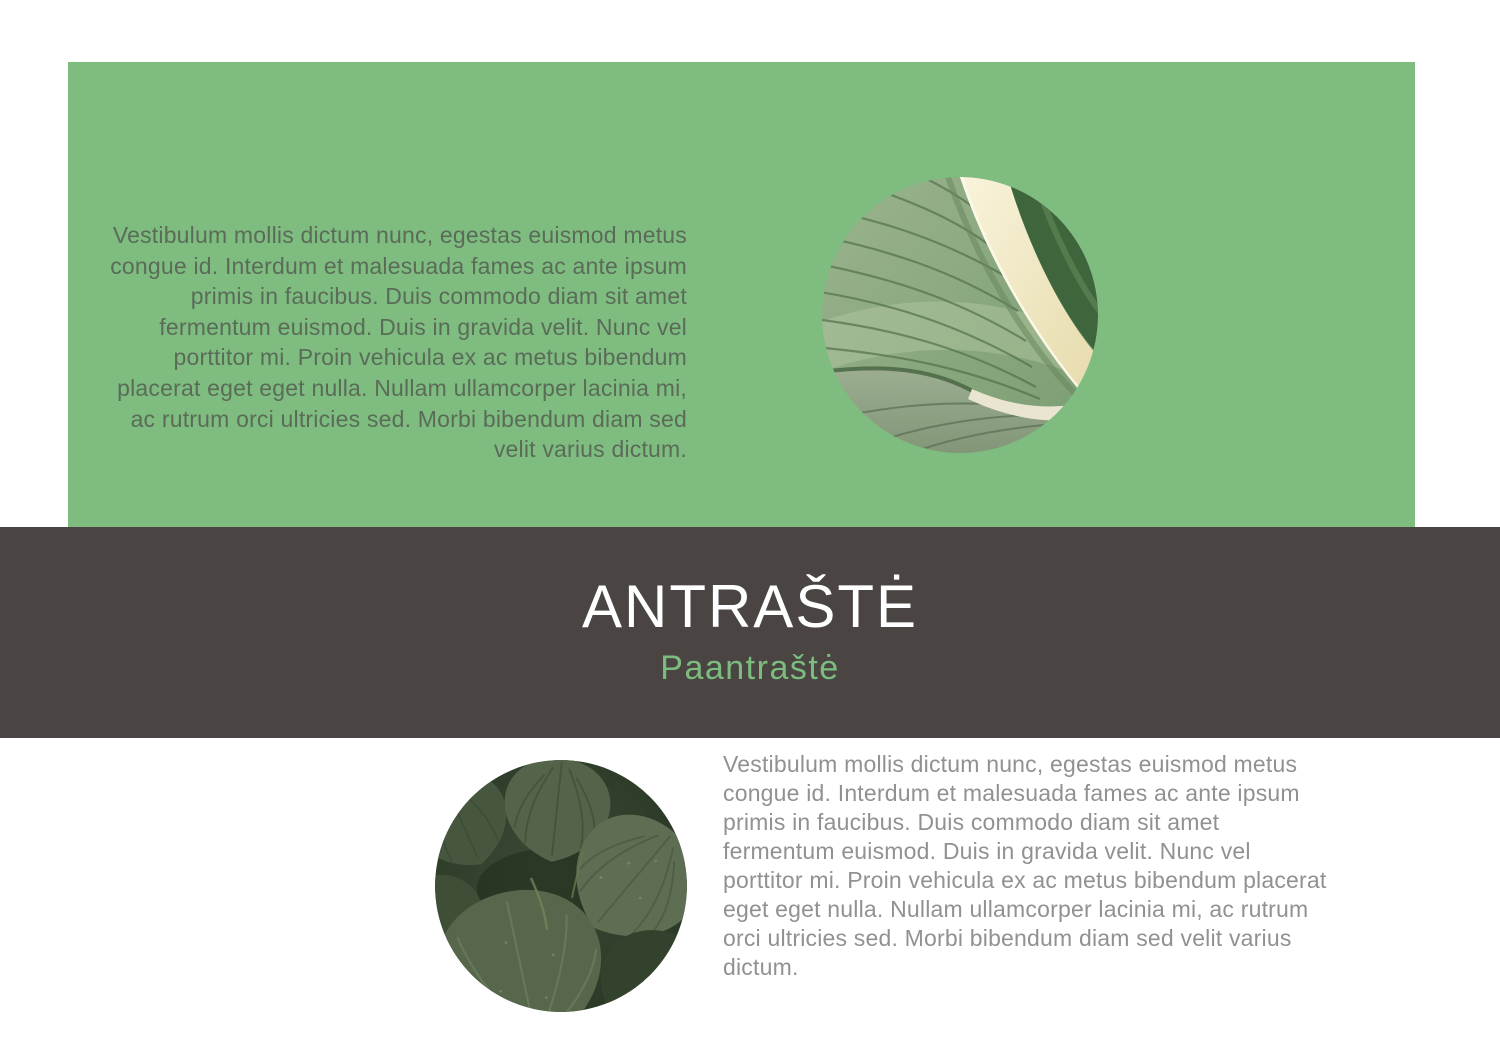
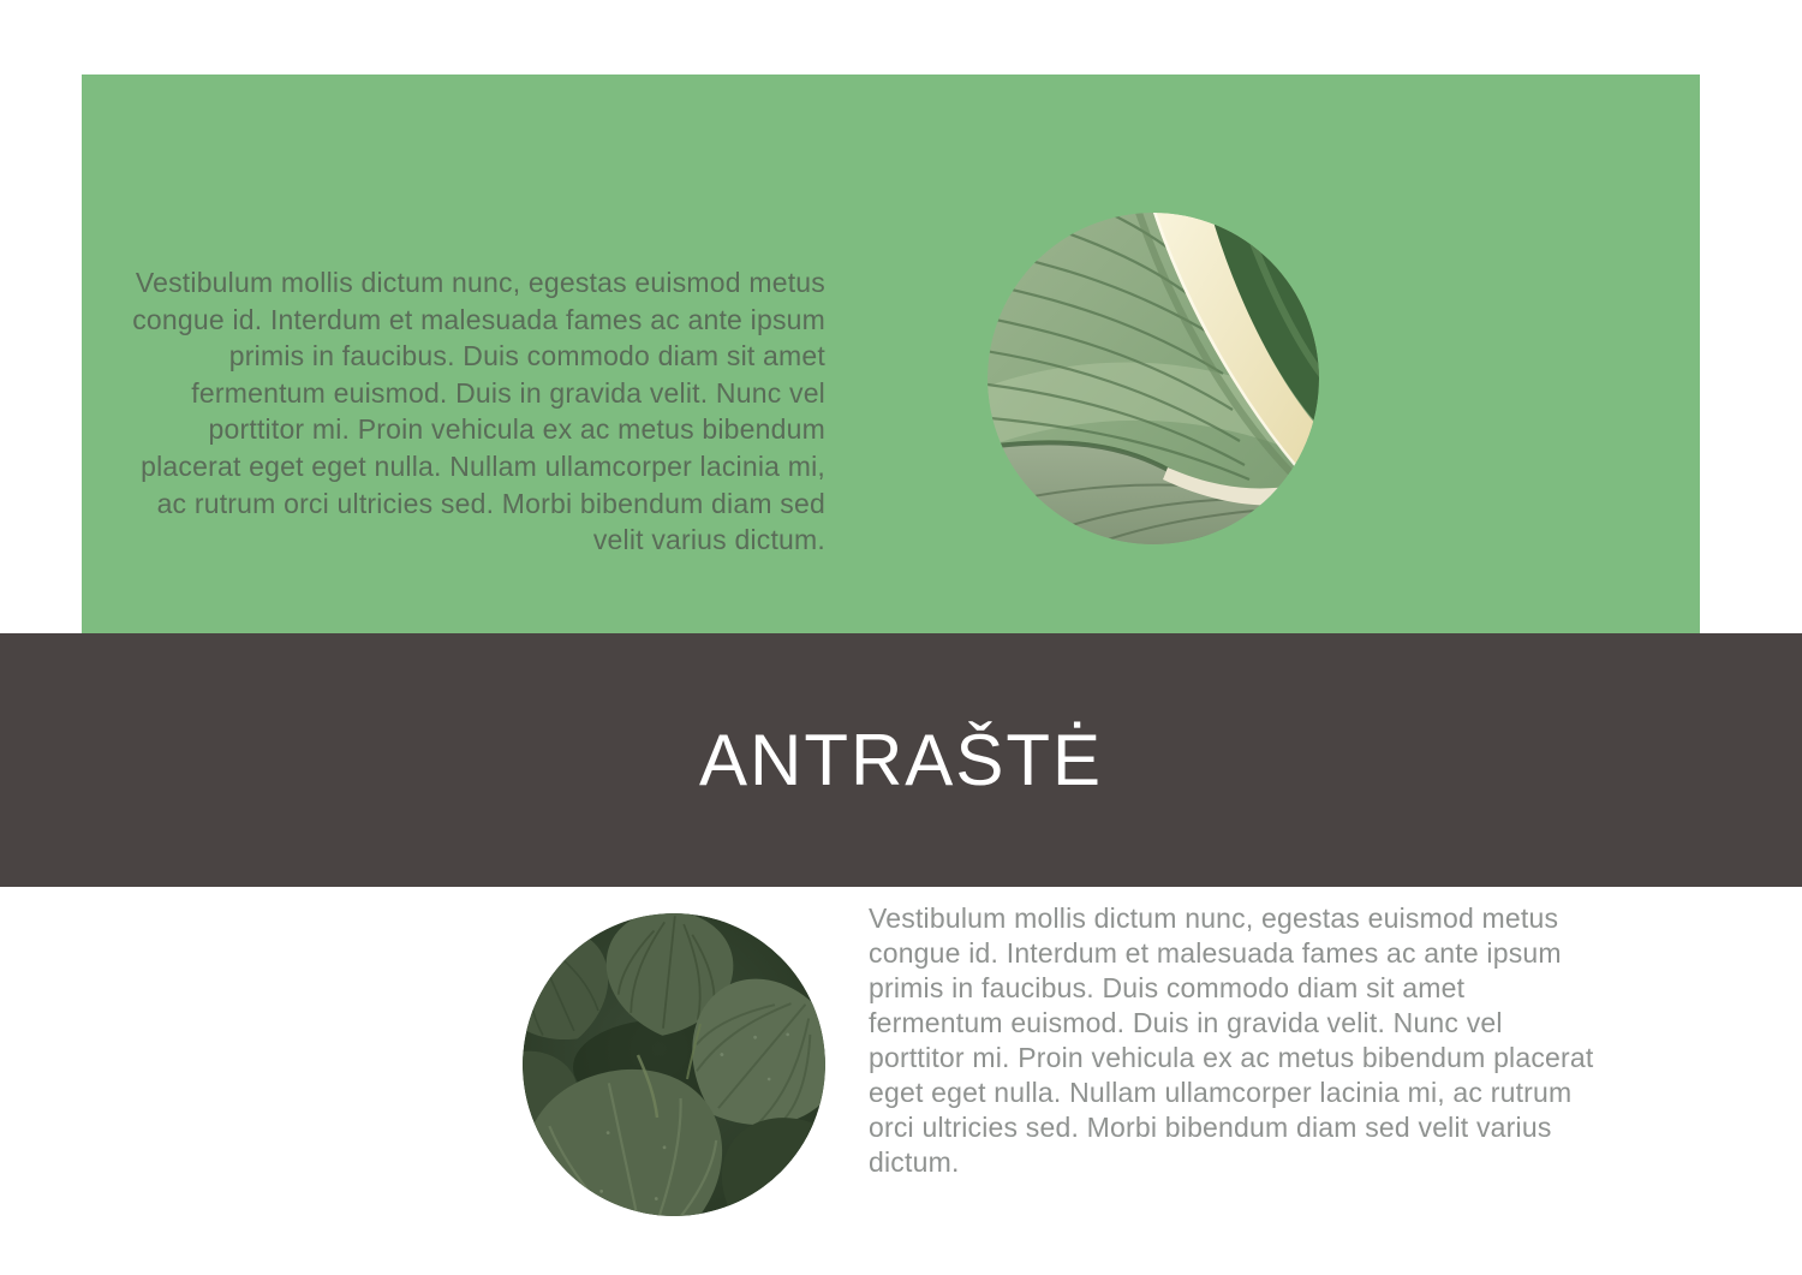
  Vestibulum mollis dictum nunc, egestas euismod metus
  congue id. Interdum et malesuada fames ac ante ipsum
  primis in faucibus. Duis commodo diam sit amet
  fermentum euismod. Duis in gravida velit. Nunc vel
  porttitor mi. Proin vehicula ex ac metus bibendum
  placerat eget eget nulla. Nullam ullamcorper lacinia mi,
  ac rutrum orci ultricies sed. Morbi bibendum diam sed
  velit varius dictum.
  ANTRAŠTĖ
- Paantraštė
  Vestibulum mollis dictum nunc, egestas euismod metus
  congue id. Interdum et malesuada fames ac ante ipsum
  primis in faucibus. Duis commodo diam sit amet
  fermentum euismod. Duis in gravida velit. Nunc vel
  porttitor mi. Proin vehicula ex ac metus bibendum placerat
  eget eget nulla. Nullam ullamcorper lacinia mi, ac rutrum
  orci ultricies sed. Morbi bibendum diam sed velit varius
  dictum.
